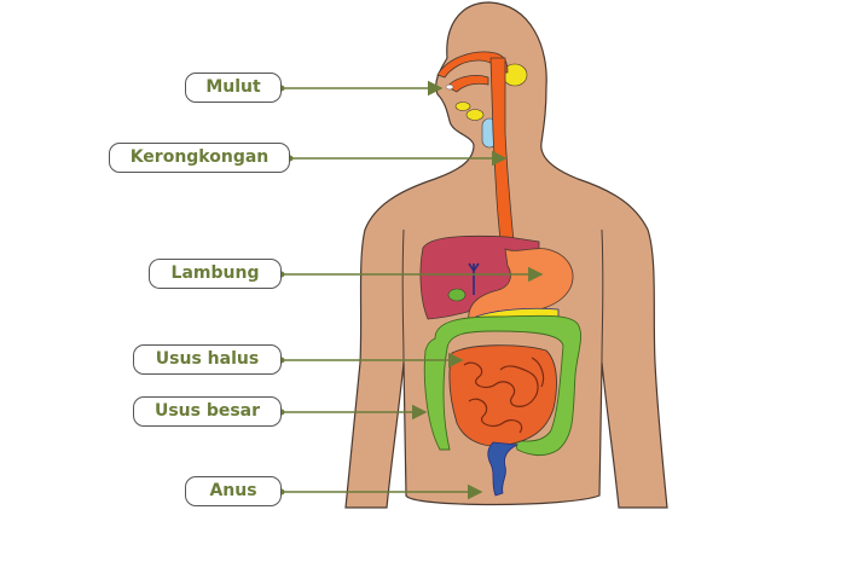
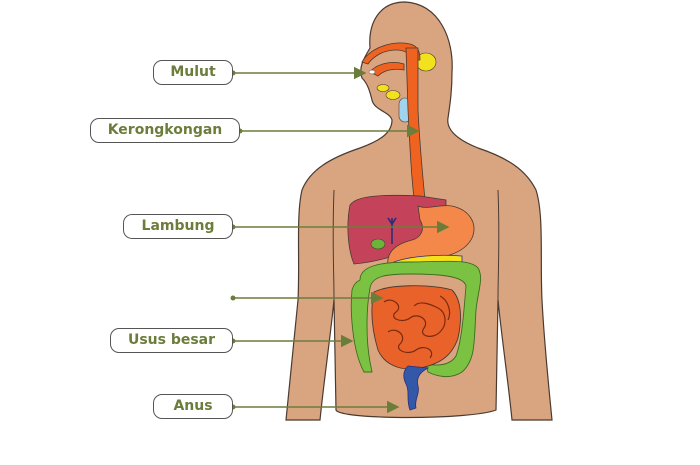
  Mulut
  Kerongkongan
  Lambung
- Usus halus
  Usus besar
  Anus
